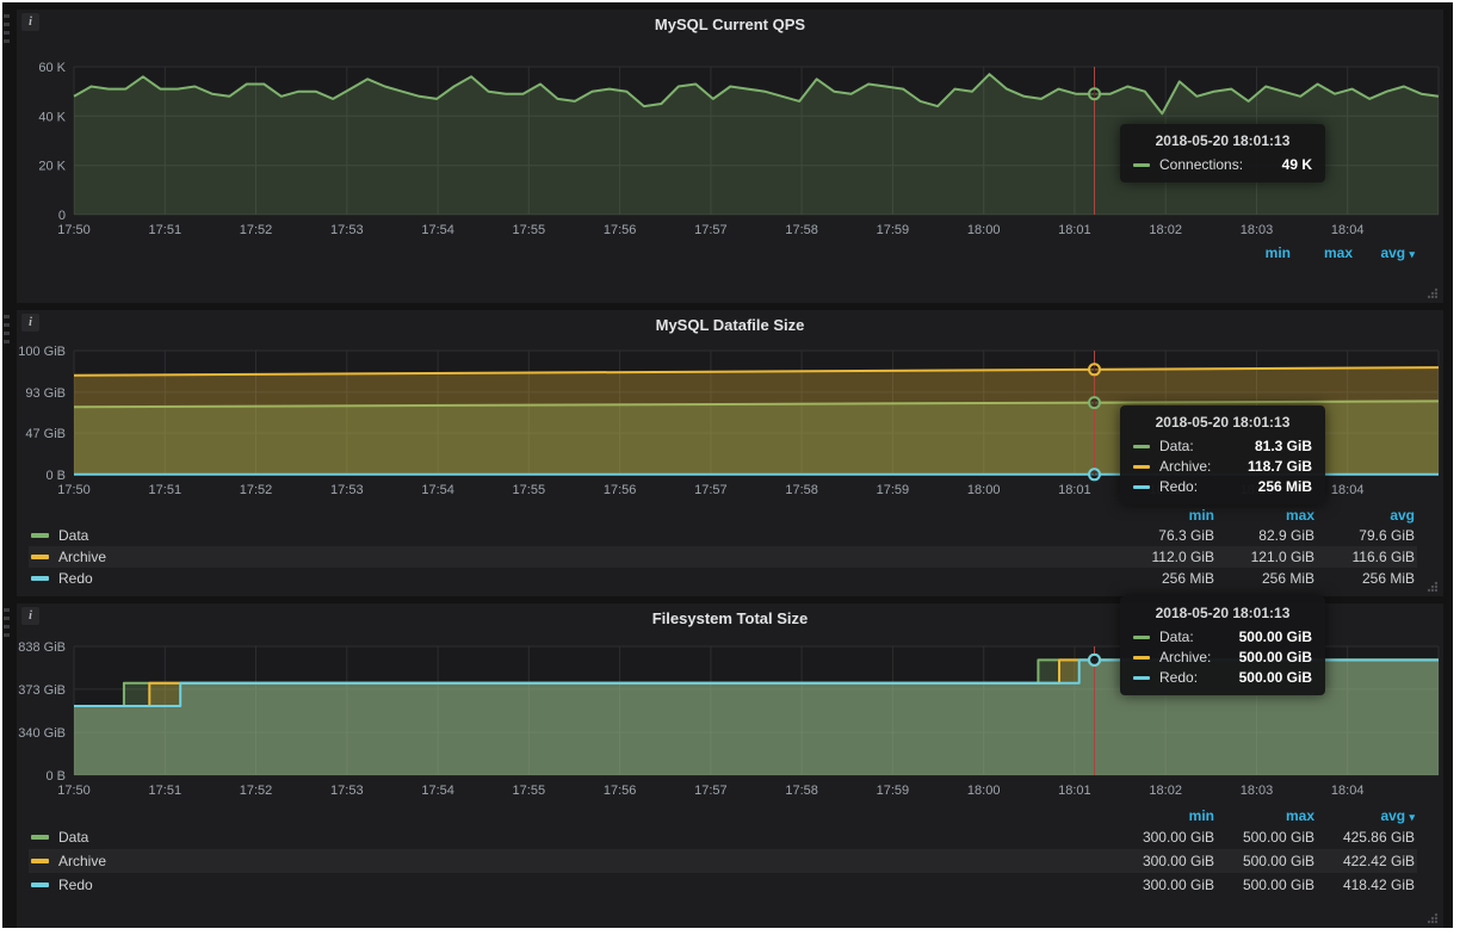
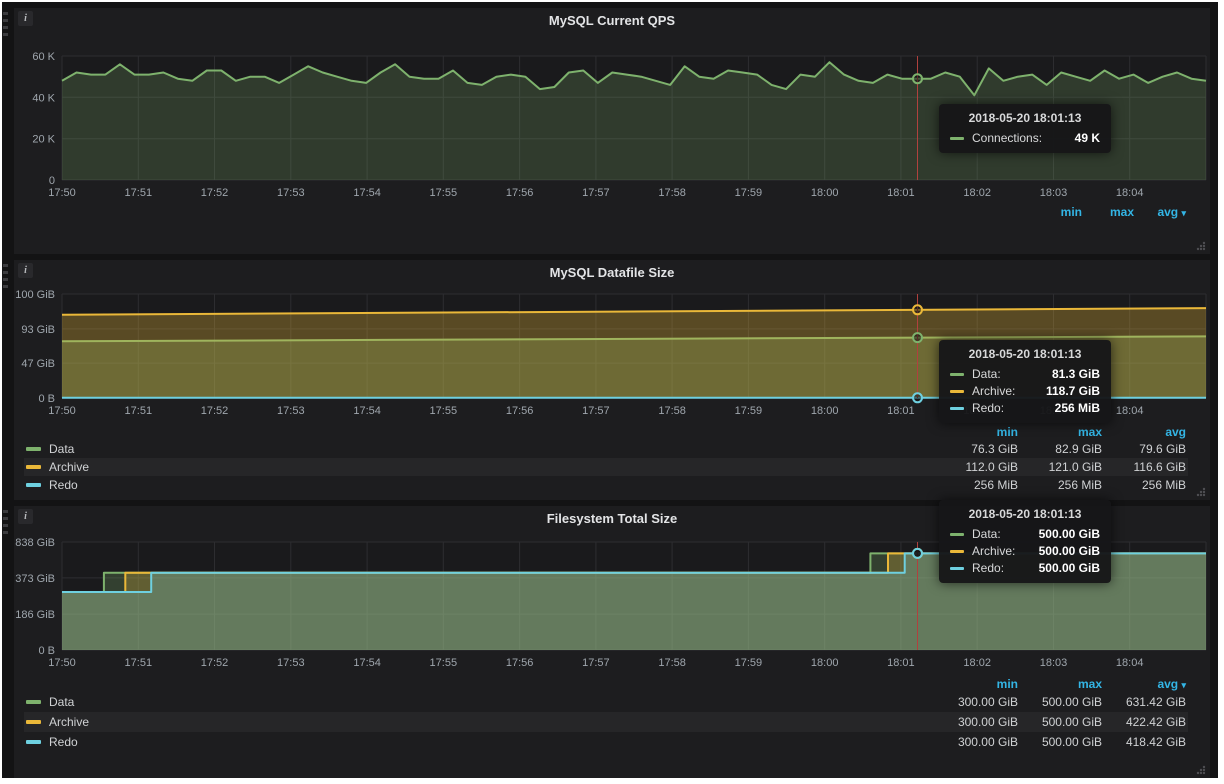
  i
  MySQL Current QPS
  0
  20 K
  40 K
  60 K
  17:50
  17:51
  17:52
  17:53
  17:54
  17:55
  17:56
  17:57
  17:58
  17:59
  18:00
  18:01
  18:02
  18:03
  18:04
  min
  max
  avg ▾
  i
  MySQL Datafile Size
  0 B
  47 GiB
  93 GiB
  100 GiB
  17:50
  17:51
  17:52
  17:53
  17:54
  17:55
  17:56
  17:57
  17:58
  17:59
  18:00
  18:01
  18:04
  min
  max
  avg
  Data
  76.3 GiB
  82.9 GiB
  79.6 GiB
  Archive
  112.0 GiB
  121.0 GiB
  116.6 GiB
  Redo
  256 MiB
  256 MiB
  256 MiB
  i
  Filesystem Total Size
  0 B
- 340 GiB
+ 186 GiB
  373 GiB
  838 GiB
  17:50
  17:51
  17:52
  17:53
  17:54
  17:55
  17:56
  17:57
  17:58
  17:59
  18:00
  18:01
  18:02
  18:03
  18:04
  min
  max
  avg ▾
  Data
  300.00 GiB
  500.00 GiB
- 425.86 GiB
+ 631.42 GiB
  Archive
  300.00 GiB
  500.00 GiB
  422.42 GiB
  Redo
  300.00 GiB
  500.00 GiB
  418.42 GiB
  2018-05-20 18:01:13
  Connections:
  49 K
  2018-05-20 18:01:13
  Data:
  81.3 GiB
  Archive:
  118.7 GiB
  Redo:
  256 MiB
  2018-05-20 18:01:13
  Data:
  500.00 GiB
  Archive:
  500.00 GiB
  Redo:
  500.00 GiB
